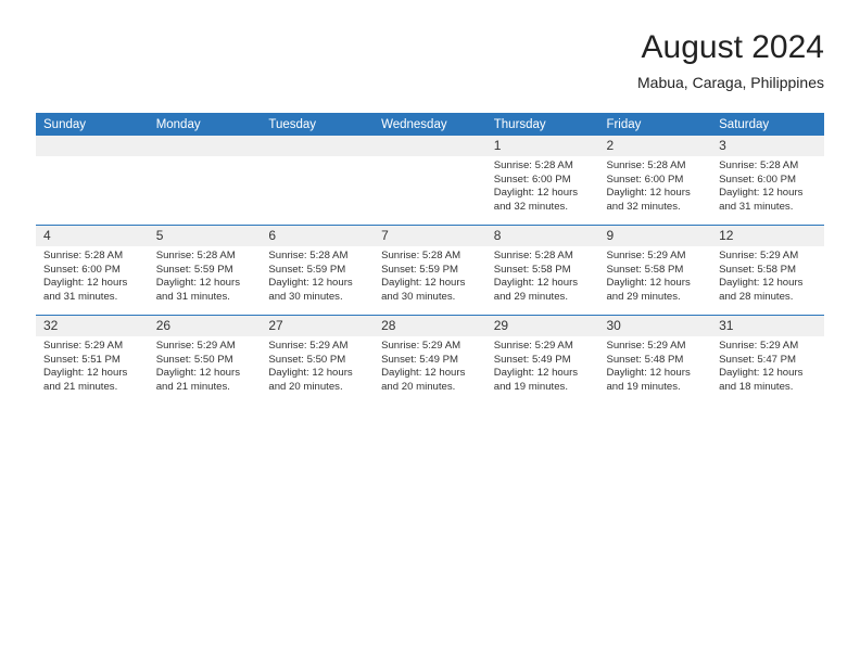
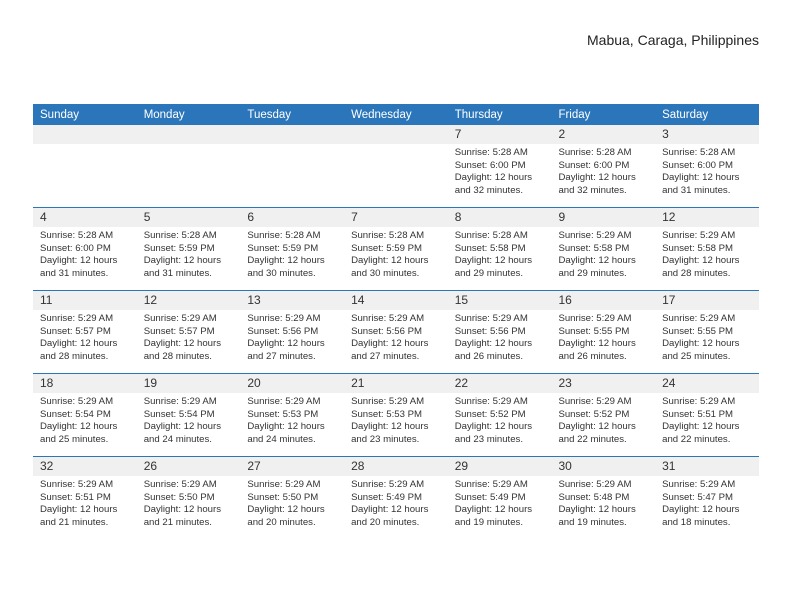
- August 2024
  Mabua, Caraga, Philippines
  Sunday	Monday	Tuesday	Wednesday	Thursday	Friday	Saturday
- 				1Sunrise: 5:28 AMSunset: 6:00 PMDaylight: 12 hours and 32 minutes.	2Sunrise: 5:28 AMSunset: 6:00 PMDaylight: 12 hours and 32 minutes.	3Sunrise: 5:28 AMSunset: 6:00 PMDaylight: 12 hours and 31 minutes.
+ 				7Sunrise: 5:28 AMSunset: 6:00 PMDaylight: 12 hours and 32 minutes.	2Sunrise: 5:28 AMSunset: 6:00 PMDaylight: 12 hours and 32 minutes.	3Sunrise: 5:28 AMSunset: 6:00 PMDaylight: 12 hours and 31 minutes.
  4Sunrise: 5:28 AMSunset: 6:00 PMDaylight: 12 hours and 31 minutes.	5Sunrise: 5:28 AMSunset: 5:59 PMDaylight: 12 hours and 31 minutes.	6Sunrise: 5:28 AMSunset: 5:59 PMDaylight: 12 hours and 30 minutes.	7Sunrise: 5:28 AMSunset: 5:59 PMDaylight: 12 hours and 30 minutes.	8Sunrise: 5:28 AMSunset: 5:58 PMDaylight: 12 hours and 29 minutes.	9Sunrise: 5:29 AMSunset: 5:58 PMDaylight: 12 hours and 29 minutes.	12Sunrise: 5:29 AMSunset: 5:58 PMDaylight: 12 hours and 28 minutes.
+ 11Sunrise: 5:29 AMSunset: 5:57 PMDaylight: 12 hours and 28 minutes.	12Sunrise: 5:29 AMSunset: 5:57 PMDaylight: 12 hours and 28 minutes.	13Sunrise: 5:29 AMSunset: 5:56 PMDaylight: 12 hours and 27 minutes.	14Sunrise: 5:29 AMSunset: 5:56 PMDaylight: 12 hours and 27 minutes.	15Sunrise: 5:29 AMSunset: 5:56 PMDaylight: 12 hours and 26 minutes.	16Sunrise: 5:29 AMSunset: 5:55 PMDaylight: 12 hours and 26 minutes.	17Sunrise: 5:29 AMSunset: 5:55 PMDaylight: 12 hours and 25 minutes.
+ 18Sunrise: 5:29 AMSunset: 5:54 PMDaylight: 12 hours and 25 minutes.	19Sunrise: 5:29 AMSunset: 5:54 PMDaylight: 12 hours and 24 minutes.	20Sunrise: 5:29 AMSunset: 5:53 PMDaylight: 12 hours and 24 minutes.	21Sunrise: 5:29 AMSunset: 5:53 PMDaylight: 12 hours and 23 minutes.	22Sunrise: 5:29 AMSunset: 5:52 PMDaylight: 12 hours and 23 minutes.	23Sunrise: 5:29 AMSunset: 5:52 PMDaylight: 12 hours and 22 minutes.	24Sunrise: 5:29 AMSunset: 5:51 PMDaylight: 12 hours and 22 minutes.
  32Sunrise: 5:29 AMSunset: 5:51 PMDaylight: 12 hours and 21 minutes.	26Sunrise: 5:29 AMSunset: 5:50 PMDaylight: 12 hours and 21 minutes.	27Sunrise: 5:29 AMSunset: 5:50 PMDaylight: 12 hours and 20 minutes.	28Sunrise: 5:29 AMSunset: 5:49 PMDaylight: 12 hours and 20 minutes.	29Sunrise: 5:29 AMSunset: 5:49 PMDaylight: 12 hours and 19 minutes.	30Sunrise: 5:29 AMSunset: 5:48 PMDaylight: 12 hours and 19 minutes.	31Sunrise: 5:29 AMSunset: 5:47 PMDaylight: 12 hours and 18 minutes.
